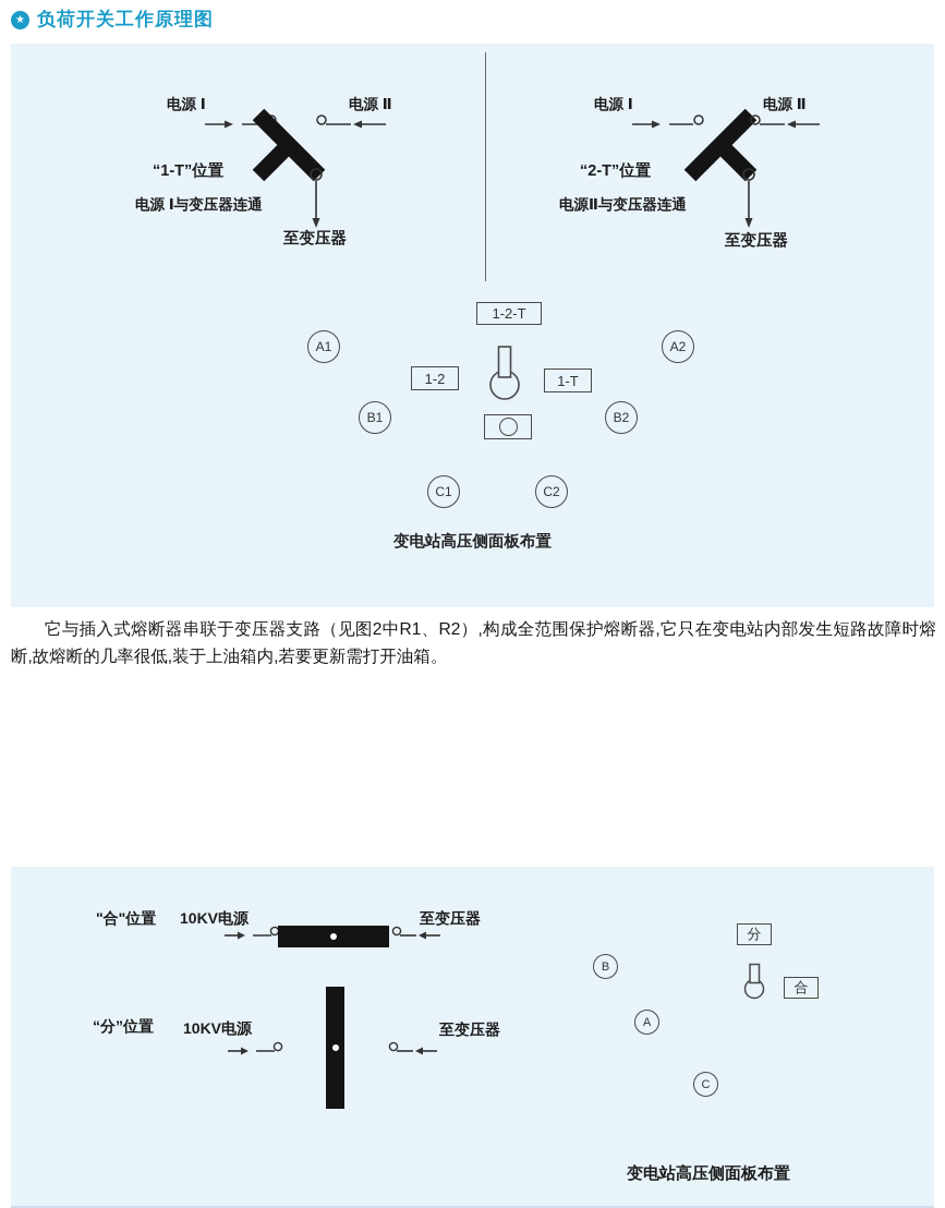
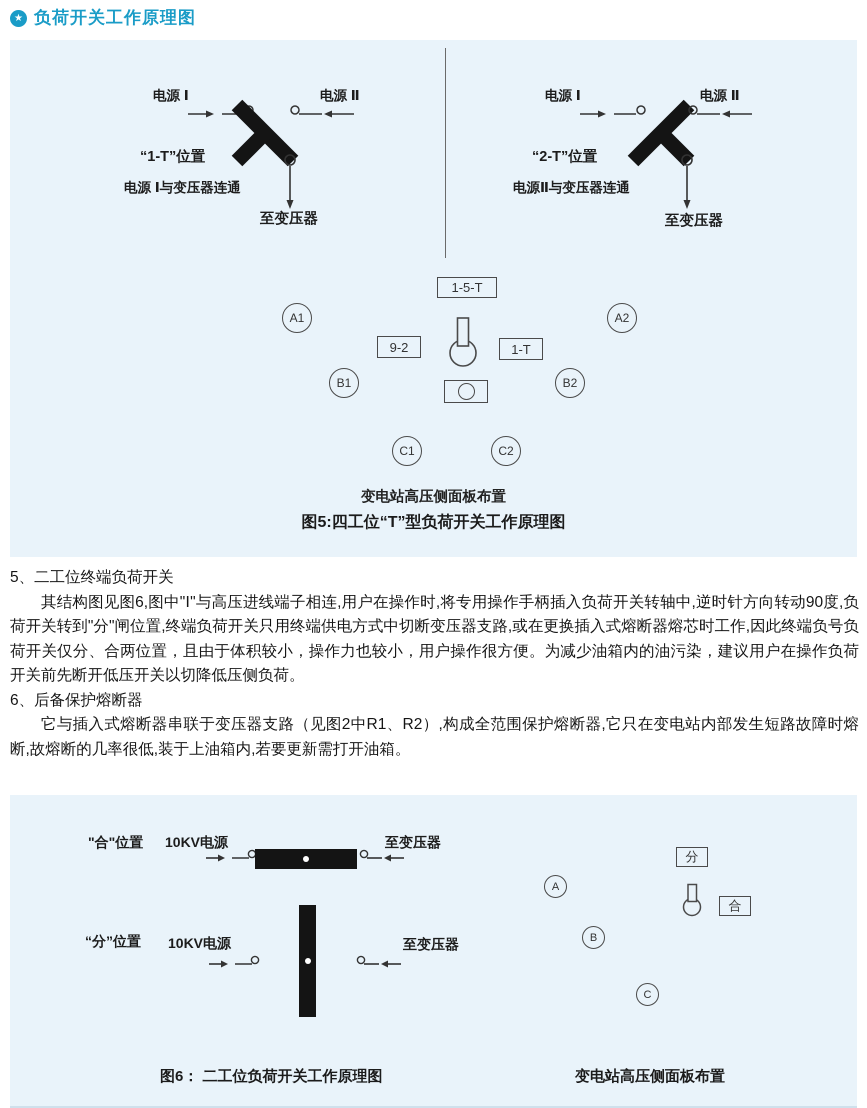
  ★
  负荷开关工作原理图
  电源 Ⅰ
  电源 Ⅱ
  “1-T”位置
  电源 Ⅰ与变压器连通
  至变压器
  电源 Ⅰ
  电源 Ⅱ
  “2-T”位置
  电源Ⅱ与变压器连通
  至变压器
- 1-2-T
+ 1-5-T
  A1
  A2
- 1-2
+ 9-2
  1-T
  B1
  B2
  C1
  C2
  变电站高压侧面板布置
+ 图5:四工位“T”型负荷开关工作原理图
+ 5、二工位终端负荷开关
+ 其结构图见图6,图中"Ⅰ"与高压进线端子相连,用户在操作时,将专用操作手柄插入负荷开关转轴中,逆时针方向转动90度,负荷开关转到"分"闸位置,终端负荷开关只用终端供电方式中切断变压器支路,或在更换插入式熔断器熔芯时工作,因此终端负号负荷开关仅分、合两位置，且由于体积较小，操作力也较小，用户操作很方便。为减少油箱内的油污染，建议用户在操作负荷开关前先断开低压开关以切降低压侧负荷。
+ 6、后备保护熔断器
  它与插入式熔断器串联于变压器支路（见图2中R1、R2）,构成全范围保护熔断器,它只在变电站内部发生短路故障时熔断,故熔断的几率很低,装于上油箱内,若要更新需打开油箱。
  "合"位置
  10KV电源
  至变压器
  “分”位置
  10KV电源
  至变压器
  分
- B
+ A
  合
- A
+ B
  C
+ 图6： 二工位负荷开关工作原理图
  变电站高压侧面板布置
